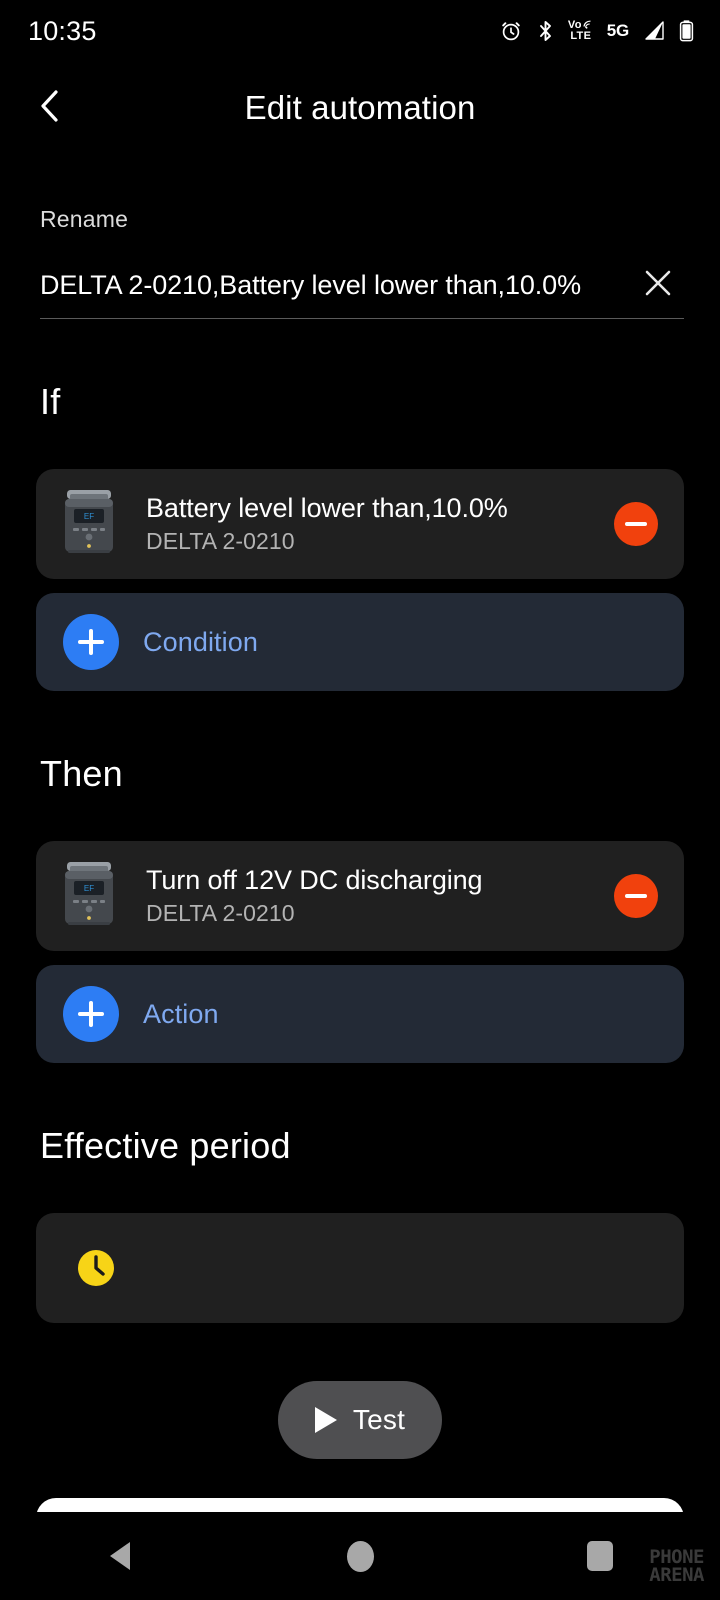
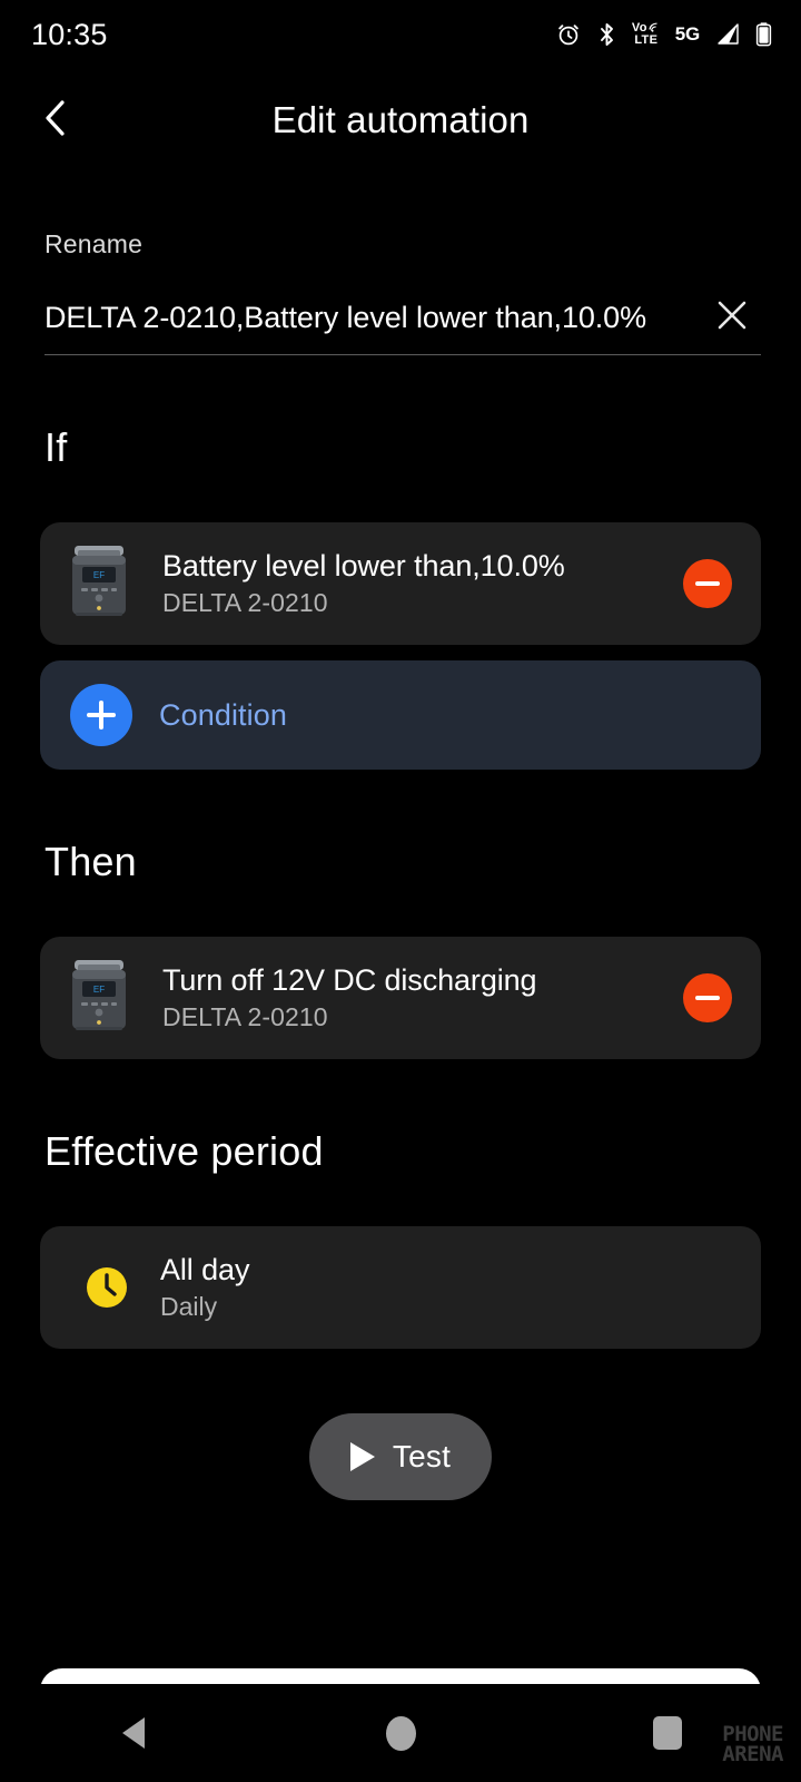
  10:35
  Vo
  LTE
  5G
  Edit automation
  Rename
  DELTA 2-0210,Battery level lower than,10.0%
  If
  EF
  Battery level lower than,10.0%
  DELTA 2-0210
  Condition
  Then
  EF
  Turn off 12V DC discharging
  DELTA 2-0210
- Action
  Effective period
+ All day
+ Daily
  Test
  PHONE
  ARENA
